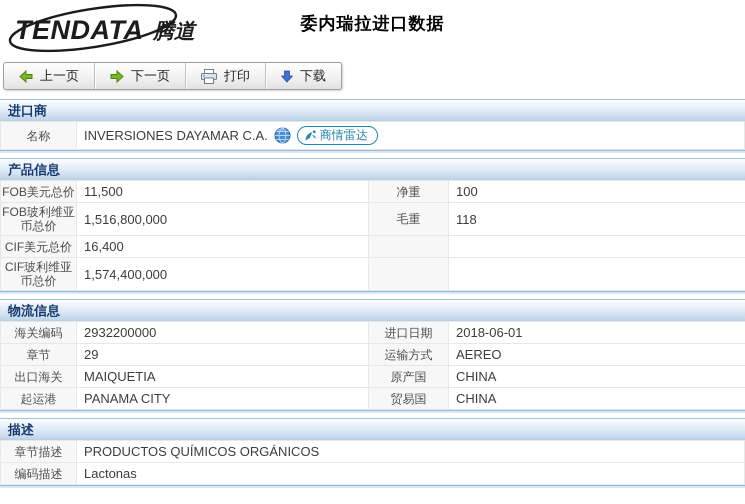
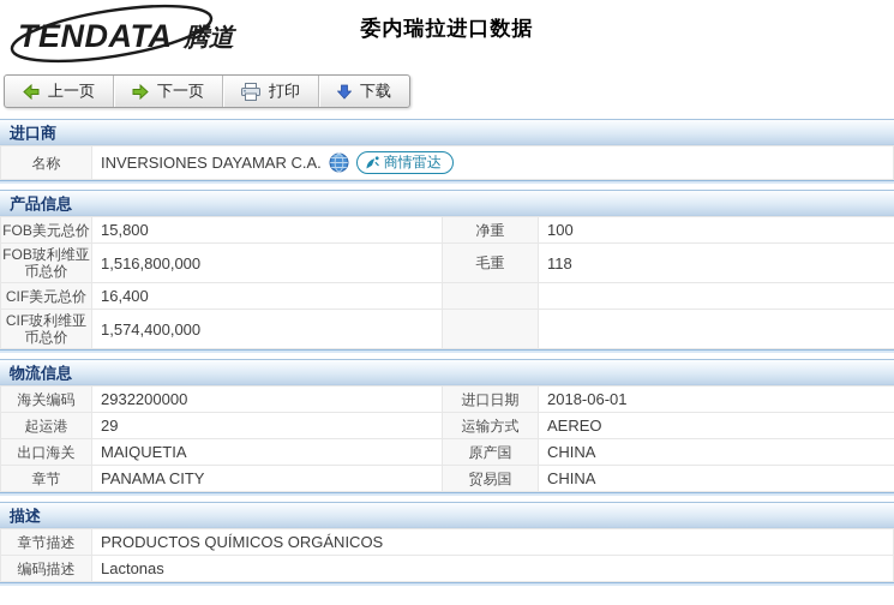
  TENDATA
  腾道
  委内瑞拉进口数据
  上一页
  下一页
  打印
  下载
  进口商
  名称	INVERSIONES DAYAMAR C.A. 商情雷达
  产品信息
- FOB美元总价	11,500	净重	100
+ FOB美元总价	15,800	净重	100
  FOB玻利维亚币总价	1,516,800,000	毛重	118
  CIF美元总价	16,400
  CIF玻利维亚币总价	1,574,400,000
  物流信息
  海关编码	2932200000	进口日期	2018-06-01
- 章节	29	运输方式	AEREO
+ 起运港	29	运输方式	AEREO
  出口海关	MAIQUETIA	原产国	CHINA
- 起运港	PANAMA CITY	贸易国	CHINA
+ 章节	PANAMA CITY	贸易国	CHINA
  描述
  章节描述	PRODUCTOS QUÍMICOS ORGÁNICOS
  编码描述	Lactonas
